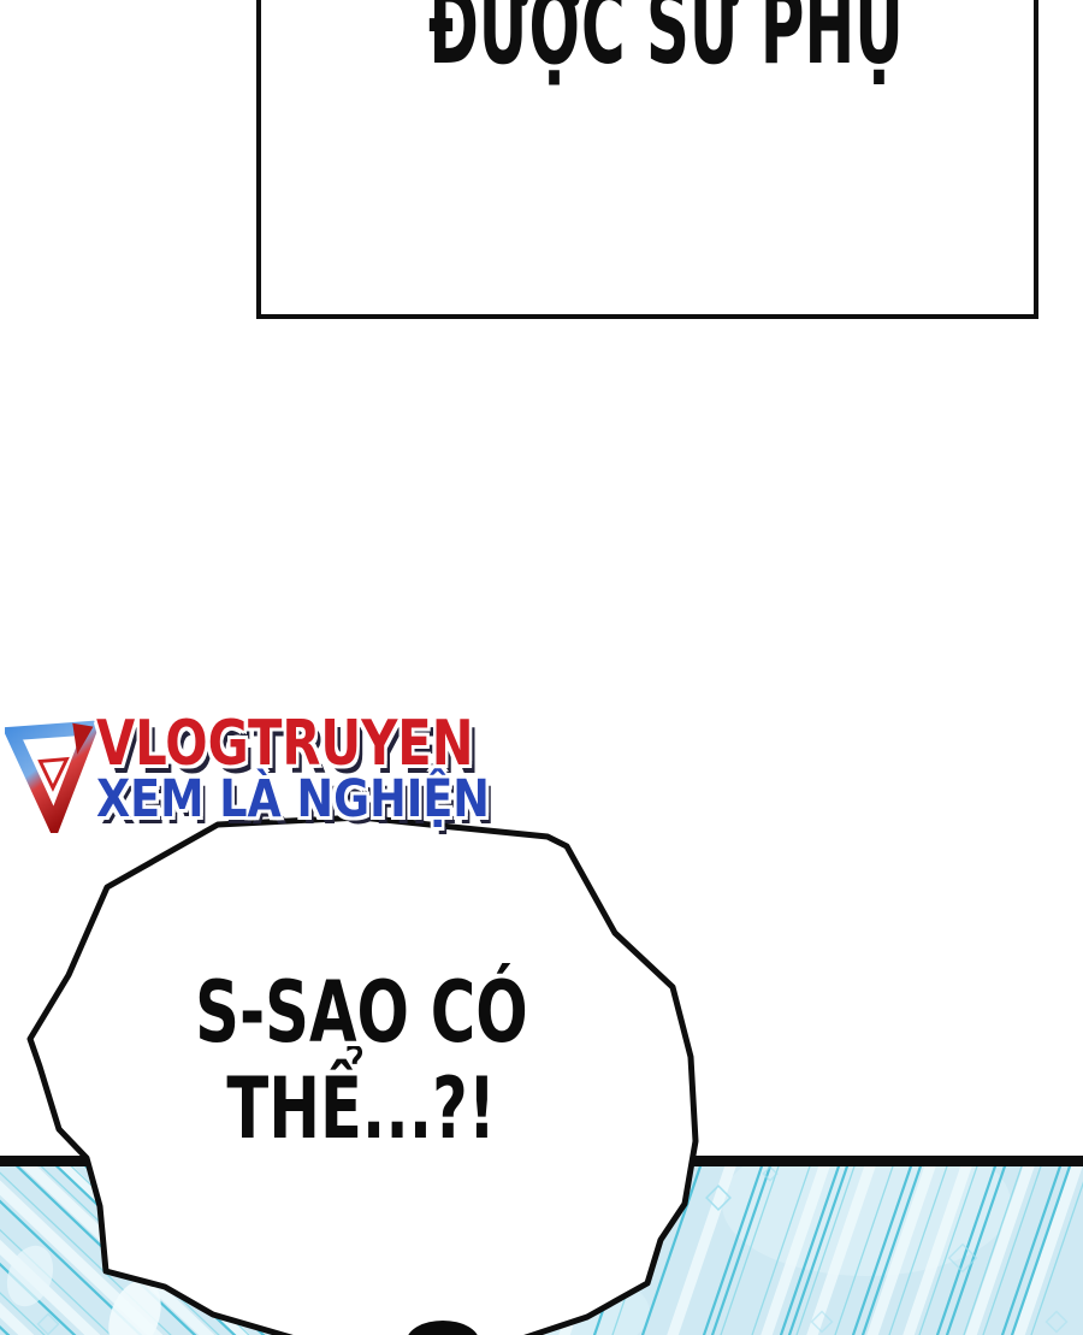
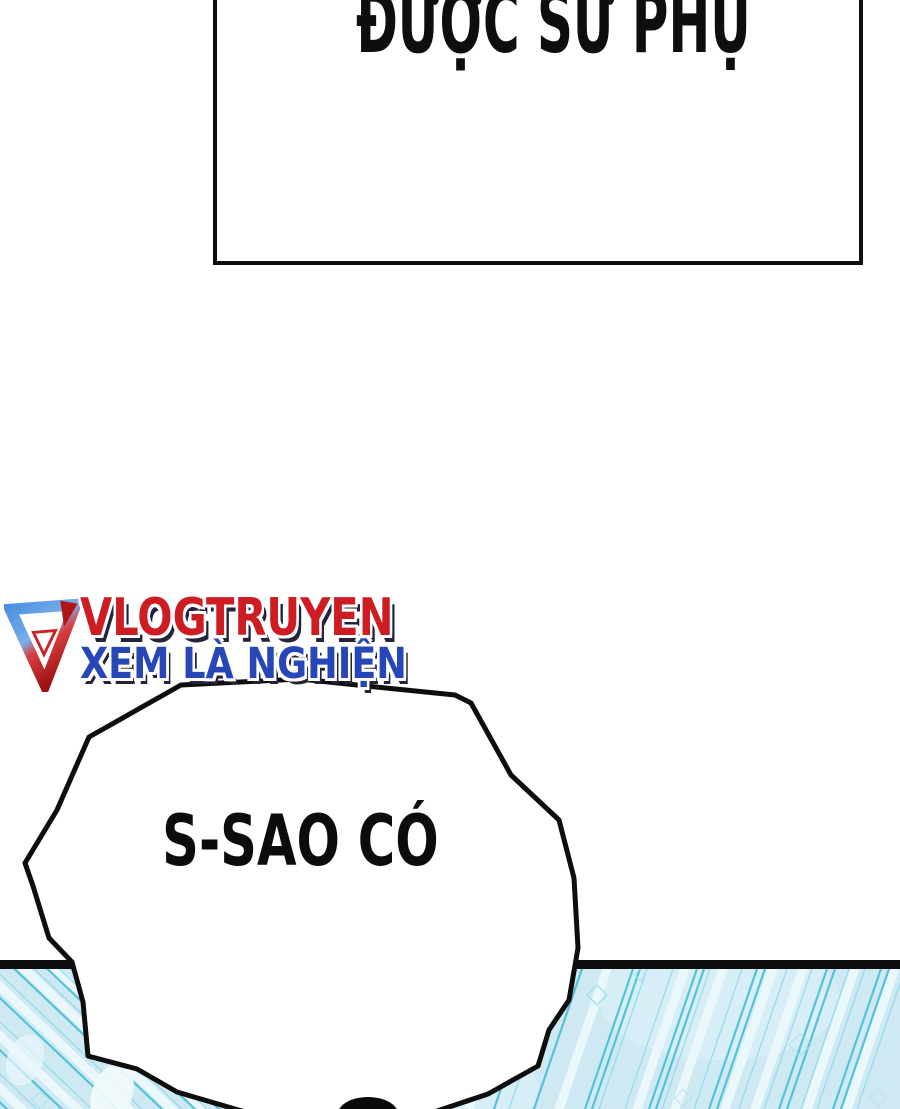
  ĐƯỢC SƯ PHỤ
  S-SAO CÓ
- THỂ...?!
  VLOGTRUYEN
  XEM LÀ NGHIỆN
